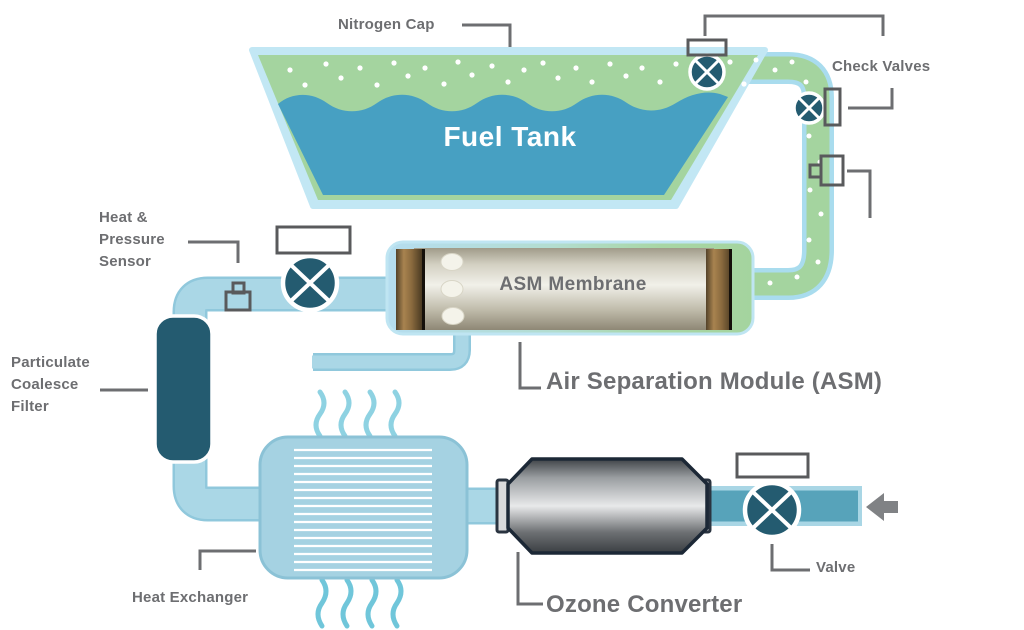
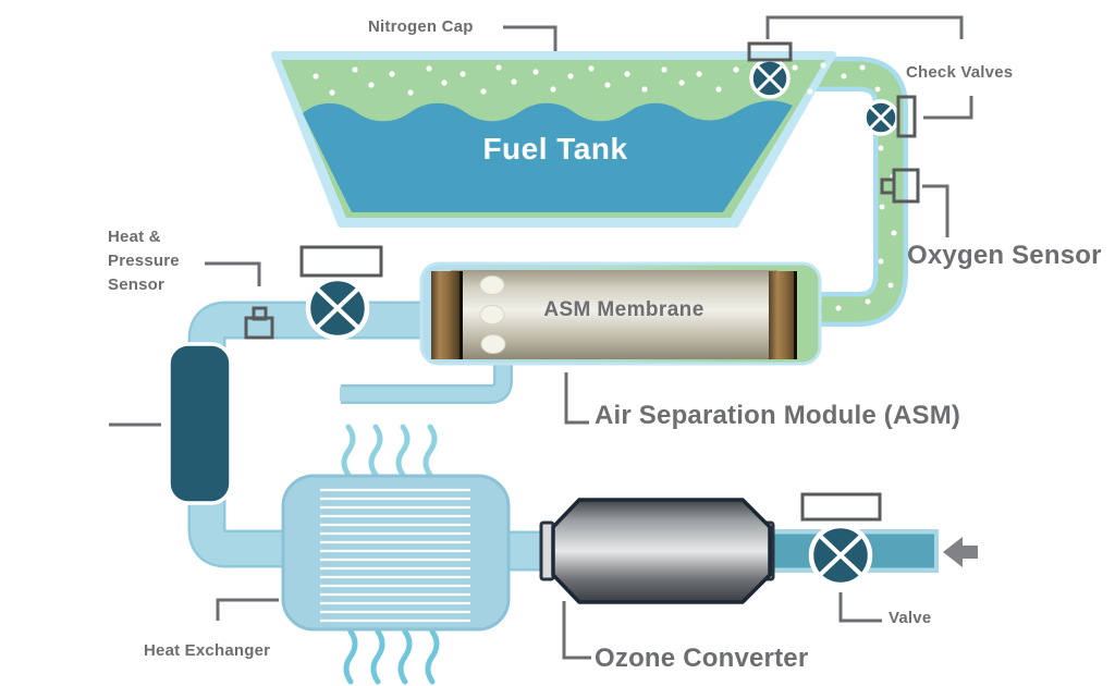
  Fuel Tank
  Nitrogen Cap
  Check Valves
+ Oxygen Sensor
  ASM Membrane
  Air Separation Module (ASM)
  Heat &
  Pressure
  Sensor
- Particulate
- Coalesce
- Filter
  Heat Exchanger
  Ozone Converter
  Valve
